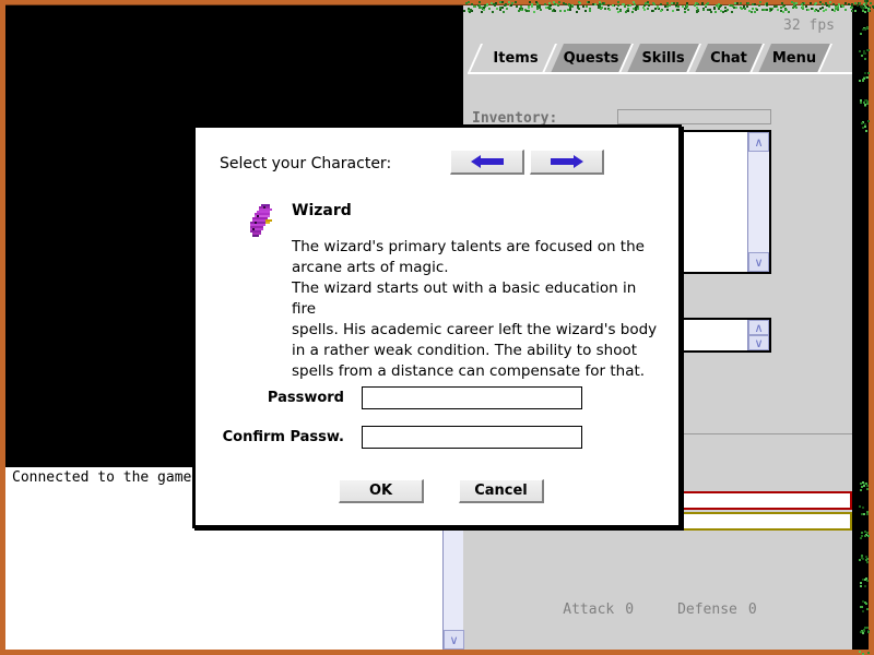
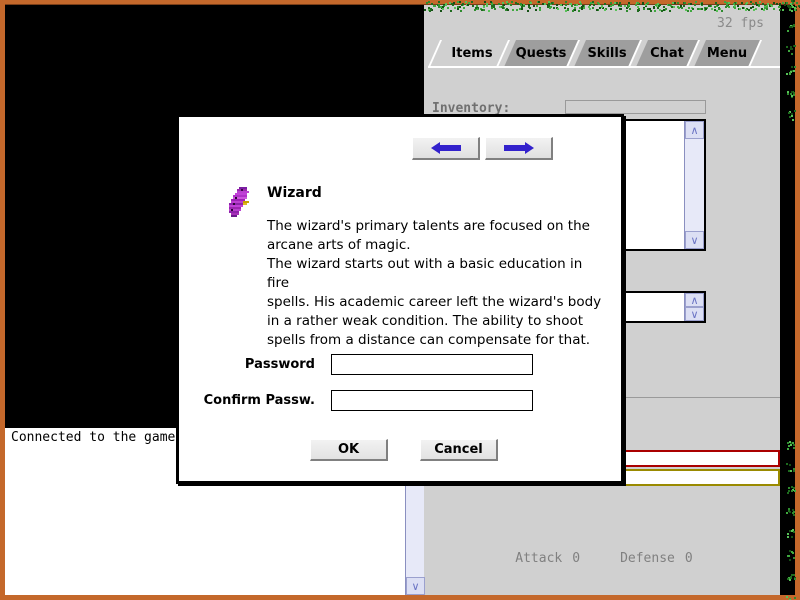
  32 fps
  Items
  Quests
  Skills
  Chat
  Menu
  Inventory:
  ∧
  ∨
  ∧
  ∨
  Attack 0
  Defense 0
  Connected to the game
  ∨
- Select your Character:
  Wizard
  The wizard's primary talents are focused on the
  arcane arts of magic.
  The wizard starts out with a basic education in fire
  spells. His academic career left the wizard's body
  in a rather weak condition. The ability to shoot
  spells from a distance can compensate for that.
  Password
  Confirm Passw.
  OK
  Cancel
